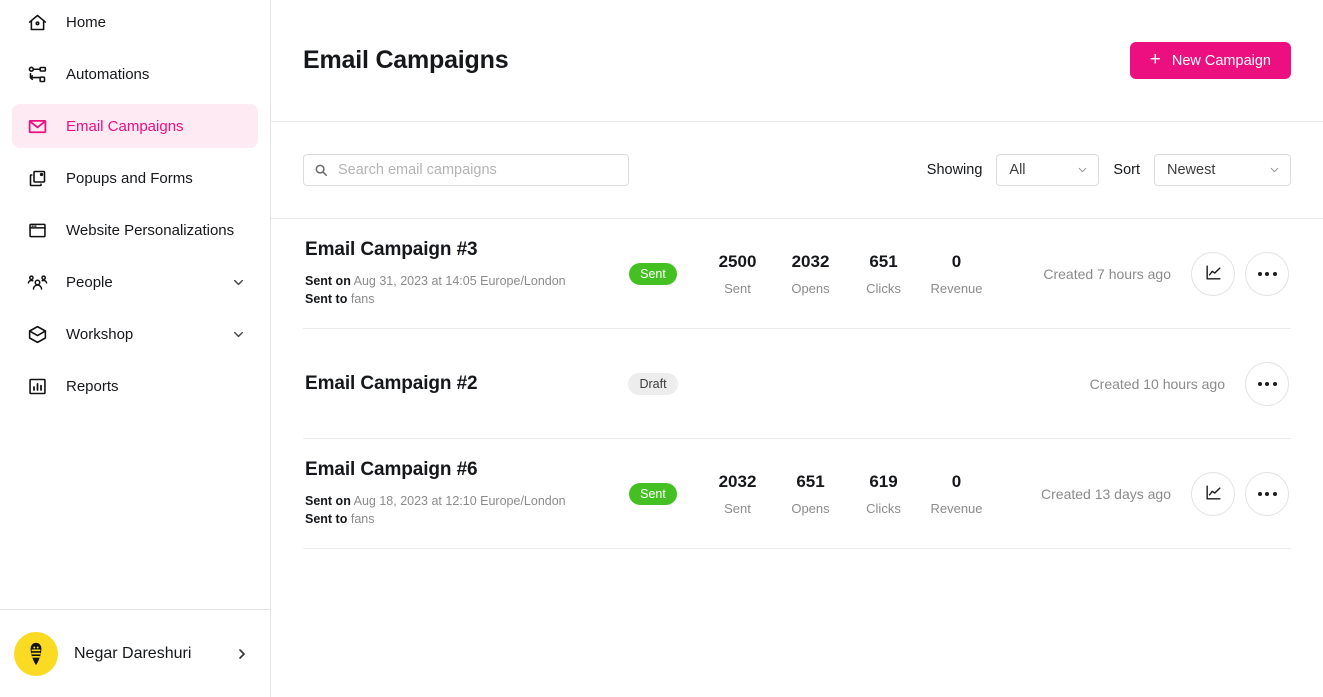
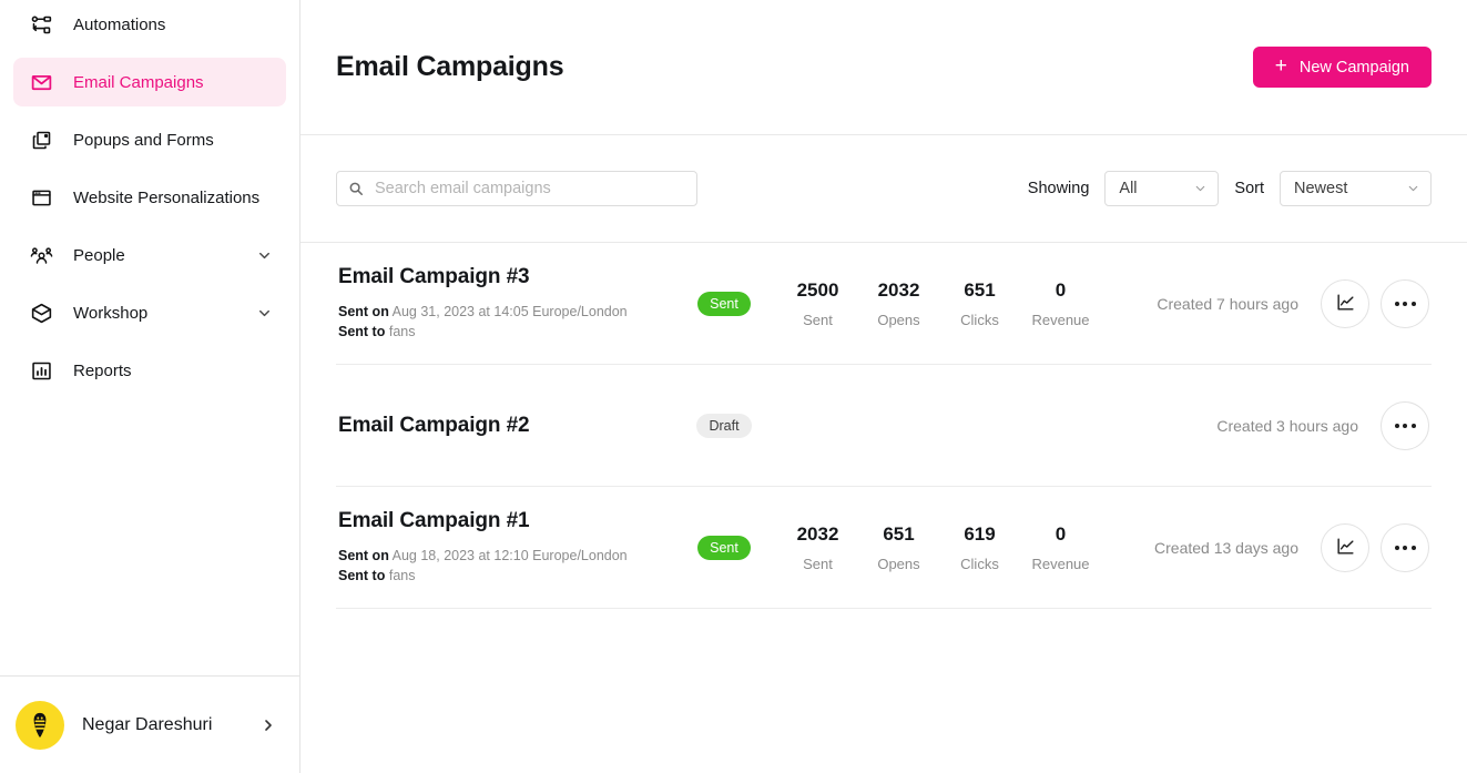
- Home
  Automations
  Email Campaigns
  Popups and Forms
  Website Personalizations
  People
  Workshop
  Reports
  Negar Dareshuri
  Email Campaigns
  +
  New Campaign
  Search email campaigns
  Showing
  All
  Sort
  Newest
  Email Campaign #3
  Sent on Aug 31, 2023 at 14:05 Europe/London
  Sent to fans
  Sent
  2500
  Sent
  2032
  Opens
  651
  Clicks
  0
  Revenue
  Created 7 hours ago
  Email Campaign #2
  Draft
- Created 10 hours ago
+ Created 3 hours ago
- Email Campaign #6
+ Email Campaign #1
  Sent on Aug 18, 2023 at 12:10 Europe/London
  Sent to fans
  Sent
  2032
  Sent
  651
  Opens
  619
  Clicks
  0
  Revenue
  Created 13 days ago
